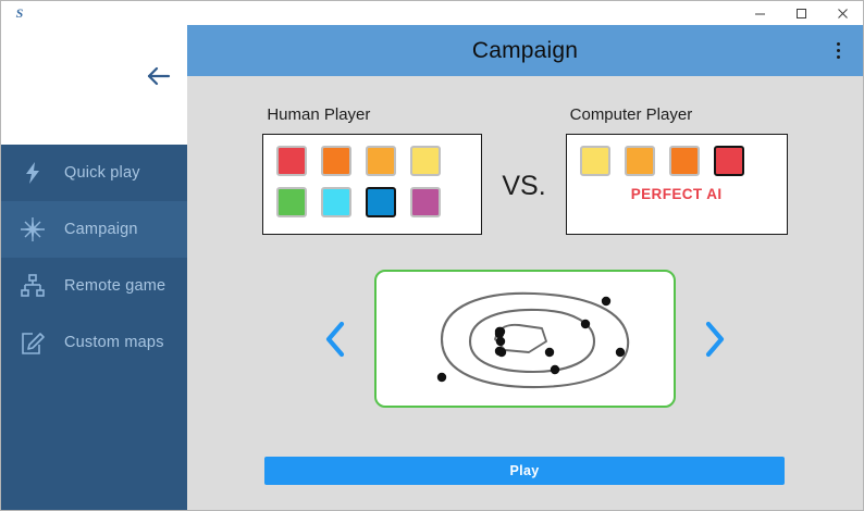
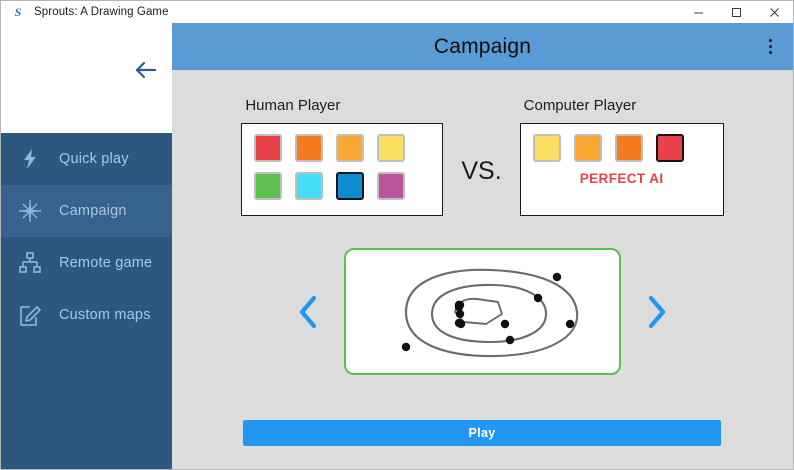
  S
+ Sprouts: A Drawing Game
  Quick play
  Campaign
  Remote game
  Custom maps
  Campaign
  Human Player
  VS.
  Computer Player
  PERFECT AI
  Play
